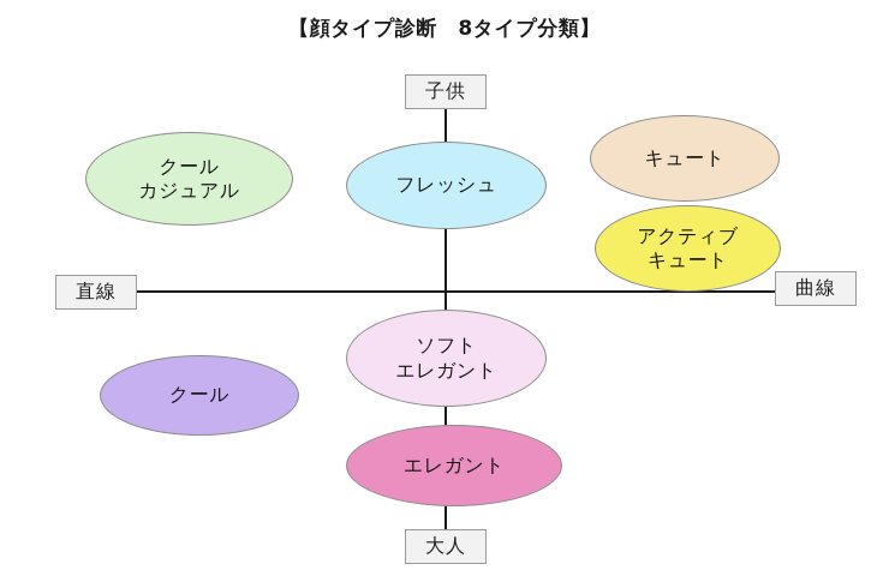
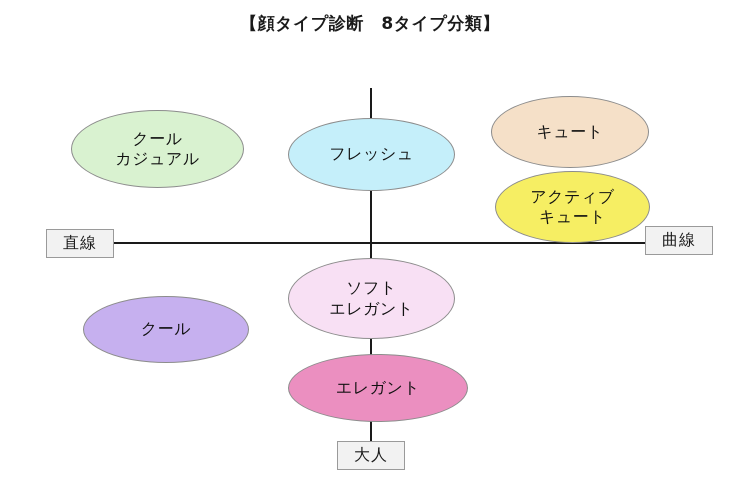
  【顔タイプ診断 8タイプ分類】
- 子供
  大人
  直線
  曲線
  クール
  カジュアル
  フレッシュ
  キュート
  アクティブ
  キュート
  クール
  ソフト
  エレガント
  エレガント
